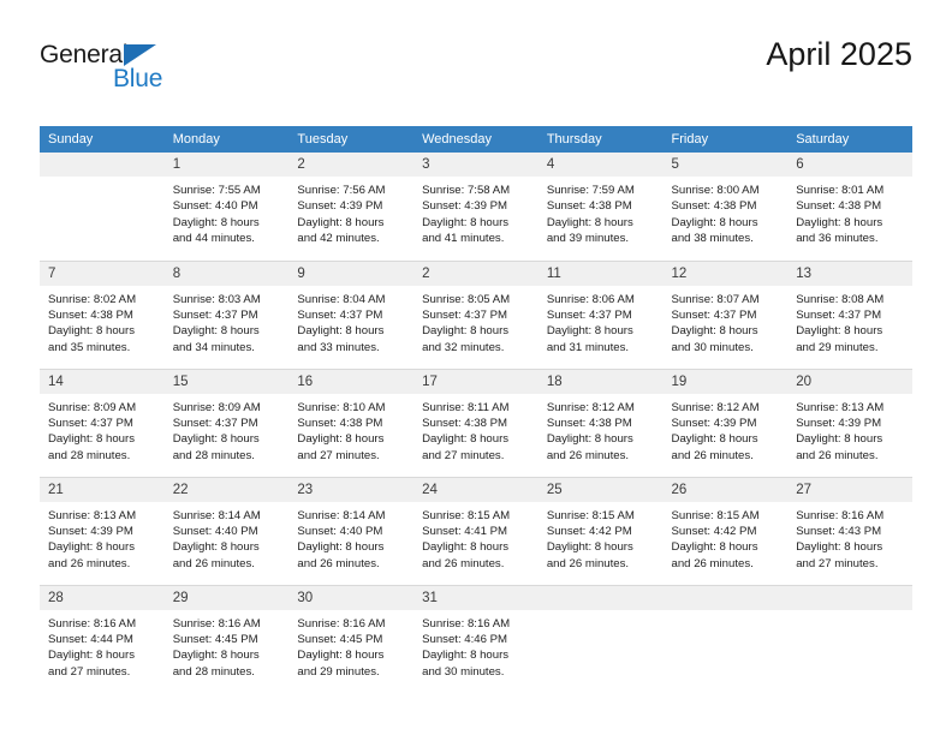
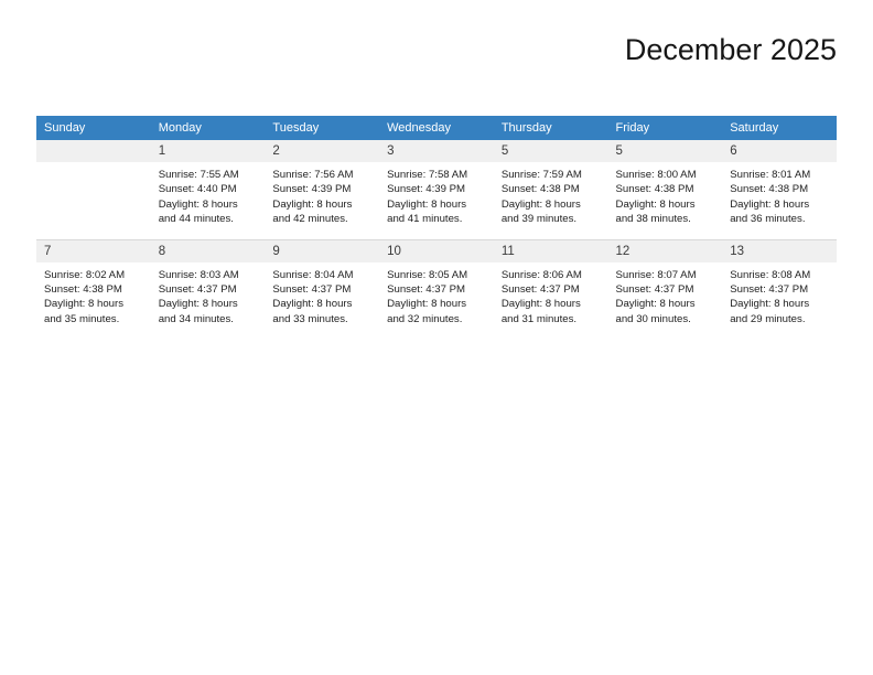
- General
- Blue
- April 2025
+ December 2025
  Sunday	Monday	Tuesday	Wednesday	Thursday	Friday	Saturday
- 	1Sunrise: 7:55 AMSunset: 4:40 PMDaylight: 8 hoursand 44 minutes.	2Sunrise: 7:56 AMSunset: 4:39 PMDaylight: 8 hoursand 42 minutes.	3Sunrise: 7:58 AMSunset: 4:39 PMDaylight: 8 hoursand 41 minutes.	4Sunrise: 7:59 AMSunset: 4:38 PMDaylight: 8 hoursand 39 minutes.	5Sunrise: 8:00 AMSunset: 4:38 PMDaylight: 8 hoursand 38 minutes.	6Sunrise: 8:01 AMSunset: 4:38 PMDaylight: 8 hoursand 36 minutes.
+ 	1Sunrise: 7:55 AMSunset: 4:40 PMDaylight: 8 hoursand 44 minutes.	2Sunrise: 7:56 AMSunset: 4:39 PMDaylight: 8 hoursand 42 minutes.	3Sunrise: 7:58 AMSunset: 4:39 PMDaylight: 8 hoursand 41 minutes.	5Sunrise: 7:59 AMSunset: 4:38 PMDaylight: 8 hoursand 39 minutes.	5Sunrise: 8:00 AMSunset: 4:38 PMDaylight: 8 hoursand 38 minutes.	6Sunrise: 8:01 AMSunset: 4:38 PMDaylight: 8 hoursand 36 minutes.
- 7Sunrise: 8:02 AMSunset: 4:38 PMDaylight: 8 hoursand 35 minutes.	8Sunrise: 8:03 AMSunset: 4:37 PMDaylight: 8 hoursand 34 minutes.	9Sunrise: 8:04 AMSunset: 4:37 PMDaylight: 8 hoursand 33 minutes.	2Sunrise: 8:05 AMSunset: 4:37 PMDaylight: 8 hoursand 32 minutes.	11Sunrise: 8:06 AMSunset: 4:37 PMDaylight: 8 hoursand 31 minutes.	12Sunrise: 8:07 AMSunset: 4:37 PMDaylight: 8 hoursand 30 minutes.	13Sunrise: 8:08 AMSunset: 4:37 PMDaylight: 8 hoursand 29 minutes.
+ 7Sunrise: 8:02 AMSunset: 4:38 PMDaylight: 8 hoursand 35 minutes.	8Sunrise: 8:03 AMSunset: 4:37 PMDaylight: 8 hoursand 34 minutes.	9Sunrise: 8:04 AMSunset: 4:37 PMDaylight: 8 hoursand 33 minutes.	10Sunrise: 8:05 AMSunset: 4:37 PMDaylight: 8 hoursand 32 minutes.	11Sunrise: 8:06 AMSunset: 4:37 PMDaylight: 8 hoursand 31 minutes.	12Sunrise: 8:07 AMSunset: 4:37 PMDaylight: 8 hoursand 30 minutes.	13Sunrise: 8:08 AMSunset: 4:37 PMDaylight: 8 hoursand 29 minutes.
- 14Sunrise: 8:09 AMSunset: 4:37 PMDaylight: 8 hoursand 28 minutes.	15Sunrise: 8:09 AMSunset: 4:37 PMDaylight: 8 hoursand 28 minutes.	16Sunrise: 8:10 AMSunset: 4:38 PMDaylight: 8 hoursand 27 minutes.	17Sunrise: 8:11 AMSunset: 4:38 PMDaylight: 8 hoursand 27 minutes.	18Sunrise: 8:12 AMSunset: 4:38 PMDaylight: 8 hoursand 26 minutes.	19Sunrise: 8:12 AMSunset: 4:39 PMDaylight: 8 hoursand 26 minutes.	20Sunrise: 8:13 AMSunset: 4:39 PMDaylight: 8 hoursand 26 minutes.
- 21Sunrise: 8:13 AMSunset: 4:39 PMDaylight: 8 hoursand 26 minutes.	22Sunrise: 8:14 AMSunset: 4:40 PMDaylight: 8 hoursand 26 minutes.	23Sunrise: 8:14 AMSunset: 4:40 PMDaylight: 8 hoursand 26 minutes.	24Sunrise: 8:15 AMSunset: 4:41 PMDaylight: 8 hoursand 26 minutes.	25Sunrise: 8:15 AMSunset: 4:42 PMDaylight: 8 hoursand 26 minutes.	26Sunrise: 8:15 AMSunset: 4:42 PMDaylight: 8 hoursand 26 minutes.	27Sunrise: 8:16 AMSunset: 4:43 PMDaylight: 8 hoursand 27 minutes.
- 28Sunrise: 8:16 AMSunset: 4:44 PMDaylight: 8 hoursand 27 minutes.	29Sunrise: 8:16 AMSunset: 4:45 PMDaylight: 8 hoursand 28 minutes.	30Sunrise: 8:16 AMSunset: 4:45 PMDaylight: 8 hoursand 29 minutes.	31Sunrise: 8:16 AMSunset: 4:46 PMDaylight: 8 hoursand 30 minutes.
